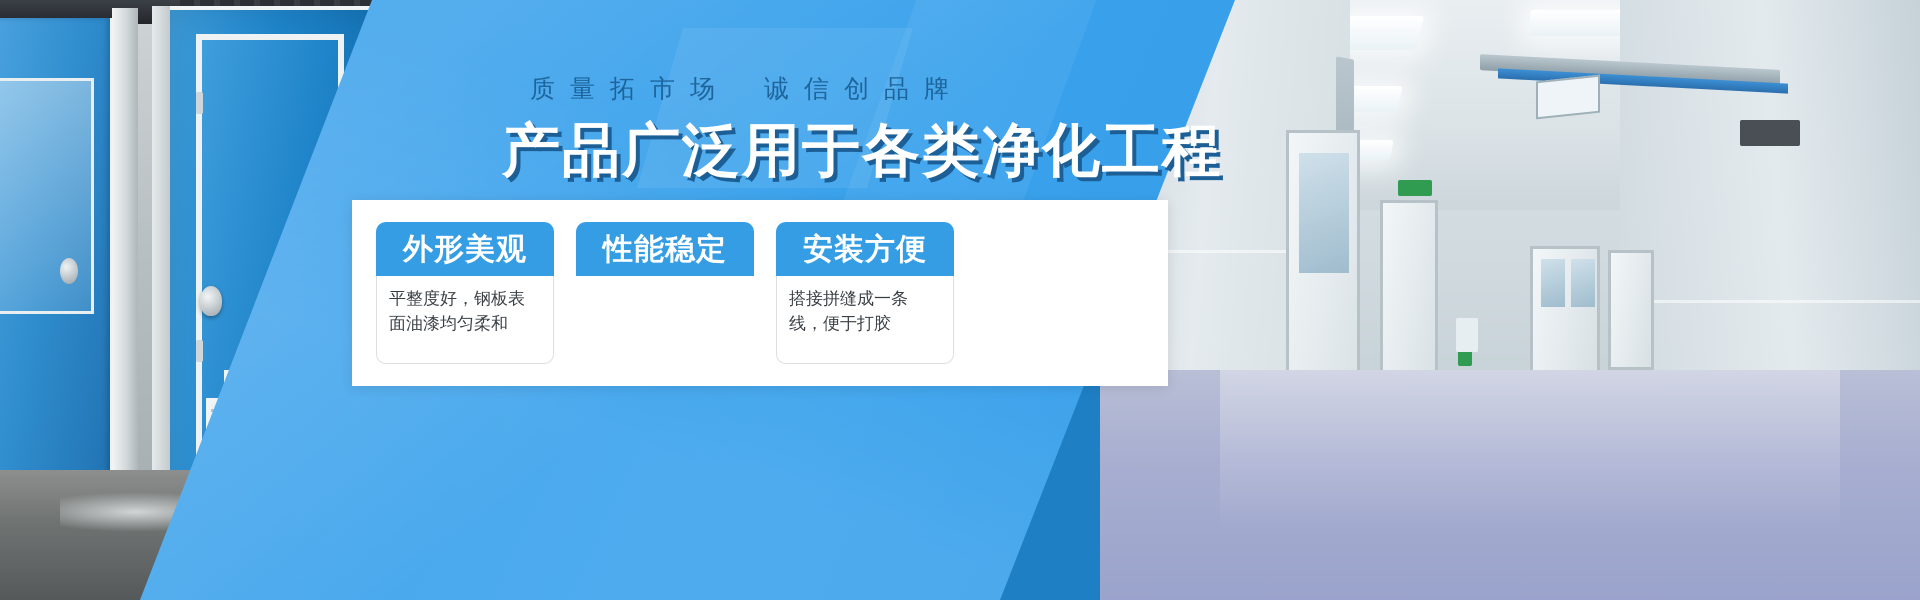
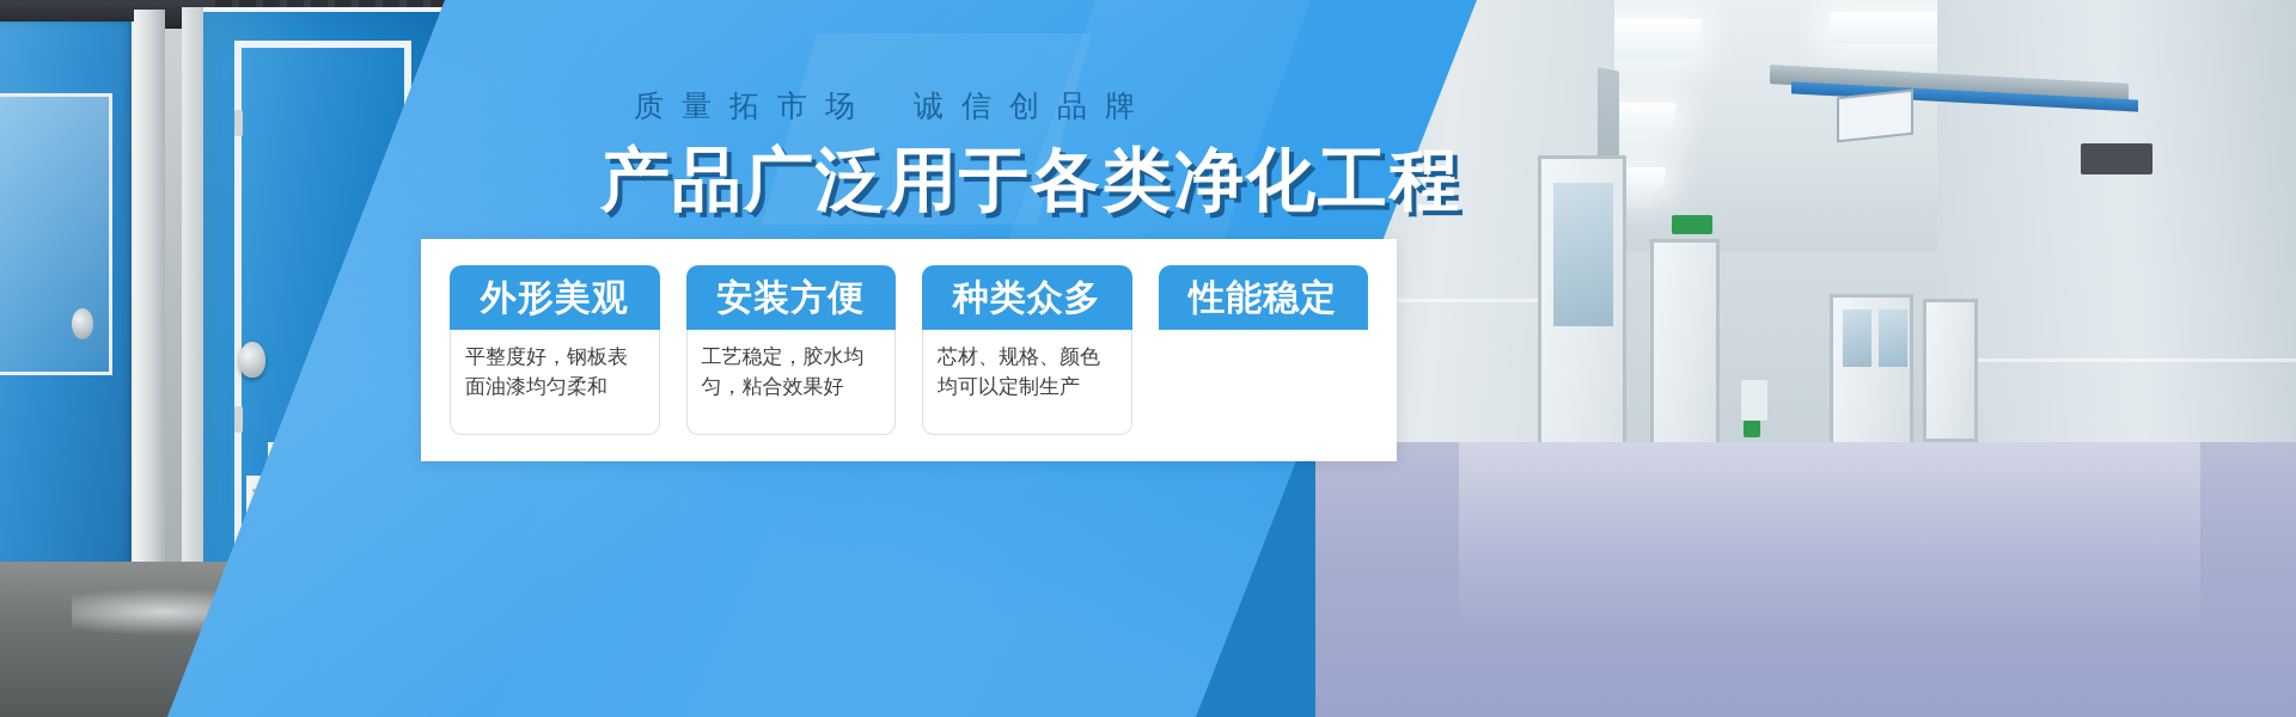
  质量拓市场 诚信创品牌
  产品广泛用于各类净化工程
  外形美观
  平整度好，钢板表面油漆均匀柔和
- 性能稳定
+ 安装方便
+ 工艺稳定，胶水均匀，粘合效果好
+ 种类众多
+ 芯材、规格、颜色均可以定制生产
- 安装方便
+ 性能稳定
- 搭接拼缝成一条线，便于打胶
